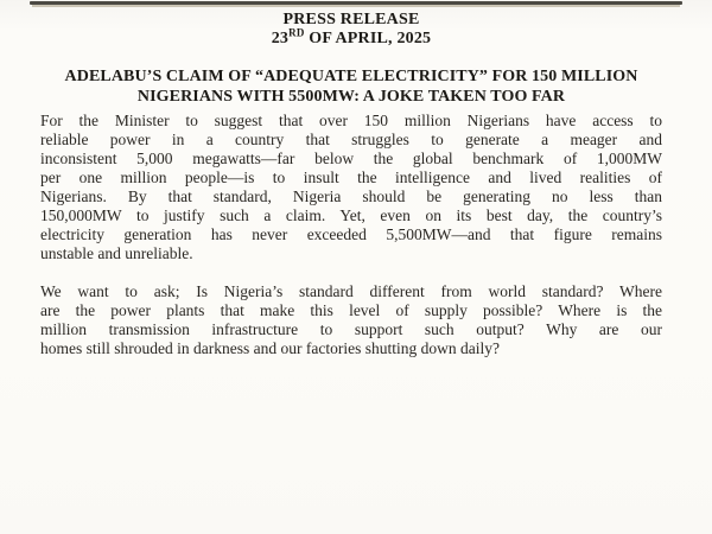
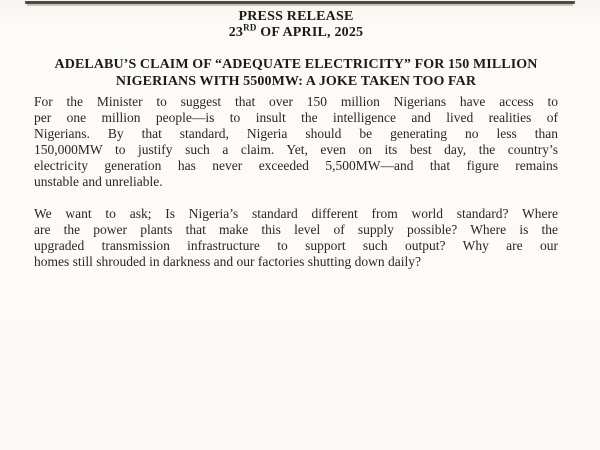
  PRESS RELEASE
  23RD OF APRIL, 2025
  ADELABU’S CLAIM OF “ADEQUATE ELECTRICITY” FOR 150 MILLION
  NIGERIANS WITH 5500MW: A JOKE TAKEN TOO FAR
  For the Minister to suggest that over 150 million Nigerians have access to
- reliable power in a country that struggles to generate a meager and
- inconsistent 5,000 megawatts—far below the global benchmark of 1,000MW
  per one million people—is to insult the intelligence and lived realities of
  Nigerians. By that standard, Nigeria should be generating no less than
  150,000MW to justify such a claim. Yet, even on its best day, the country’s
  electricity generation has never exceeded 5,500MW—and that figure remains
  unstable and unreliable.
  We want to ask; Is Nigeria’s standard different from world standard? Where
  are the power plants that make this level of supply possible? Where is the
- million transmission infrastructure to support such output? Why are our
+ upgraded transmission infrastructure to support such output? Why are our
  homes still shrouded in darkness and our factories shutting down daily?
